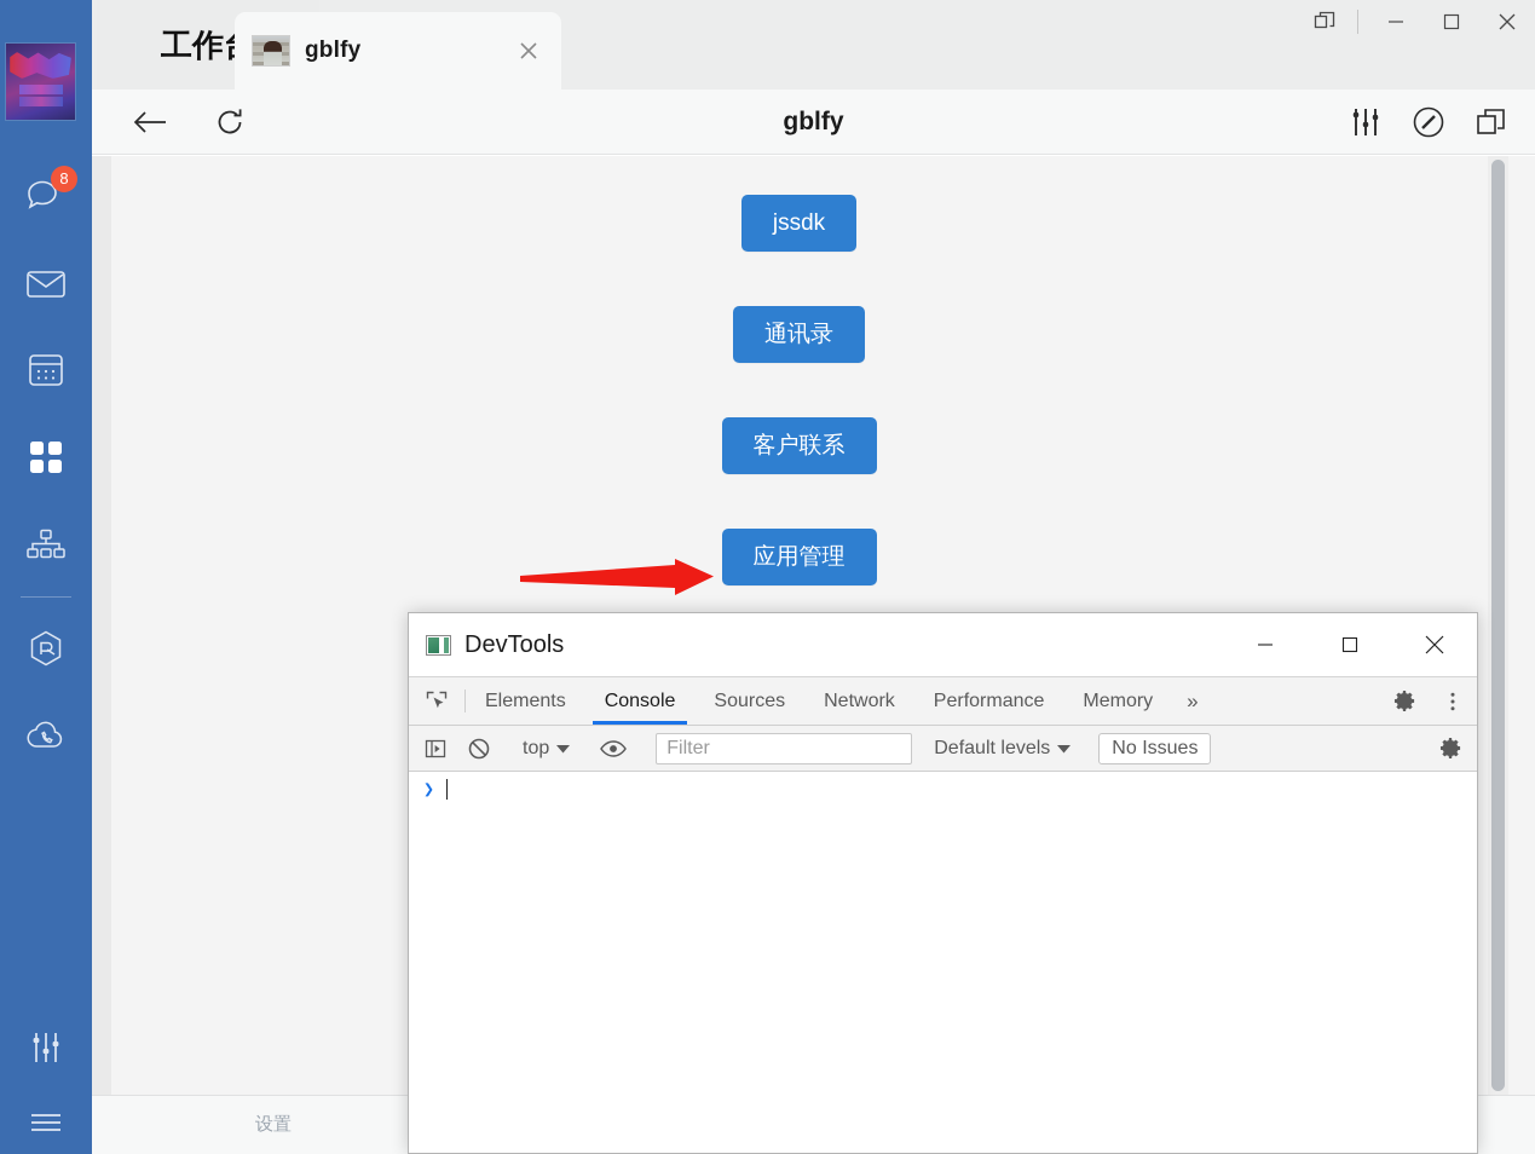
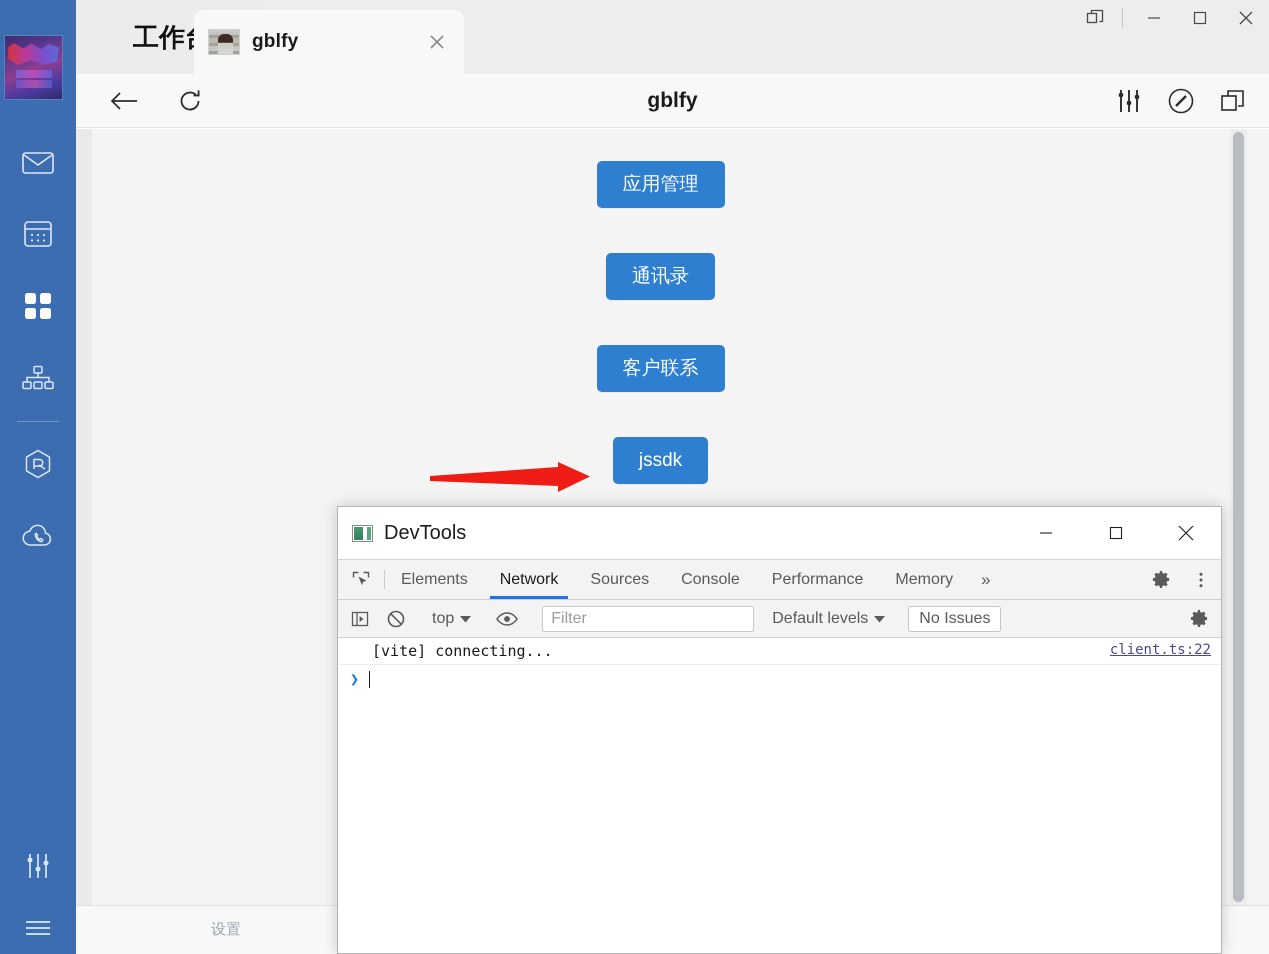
- 8
  gblfy
  gblfy
- jssdk
+ 应用管理
  通讯录
  客户联系
- 应用管理
+ jssdk
  设置
  DevTools
  Elements
- Console
+ Network
  Sources
- Network
+ Console
  Performance
  Memory
  »
  top
  Filter
  Default levels
  No Issues
+ [vite] connecting...
+ client.ts:22
  ❯
